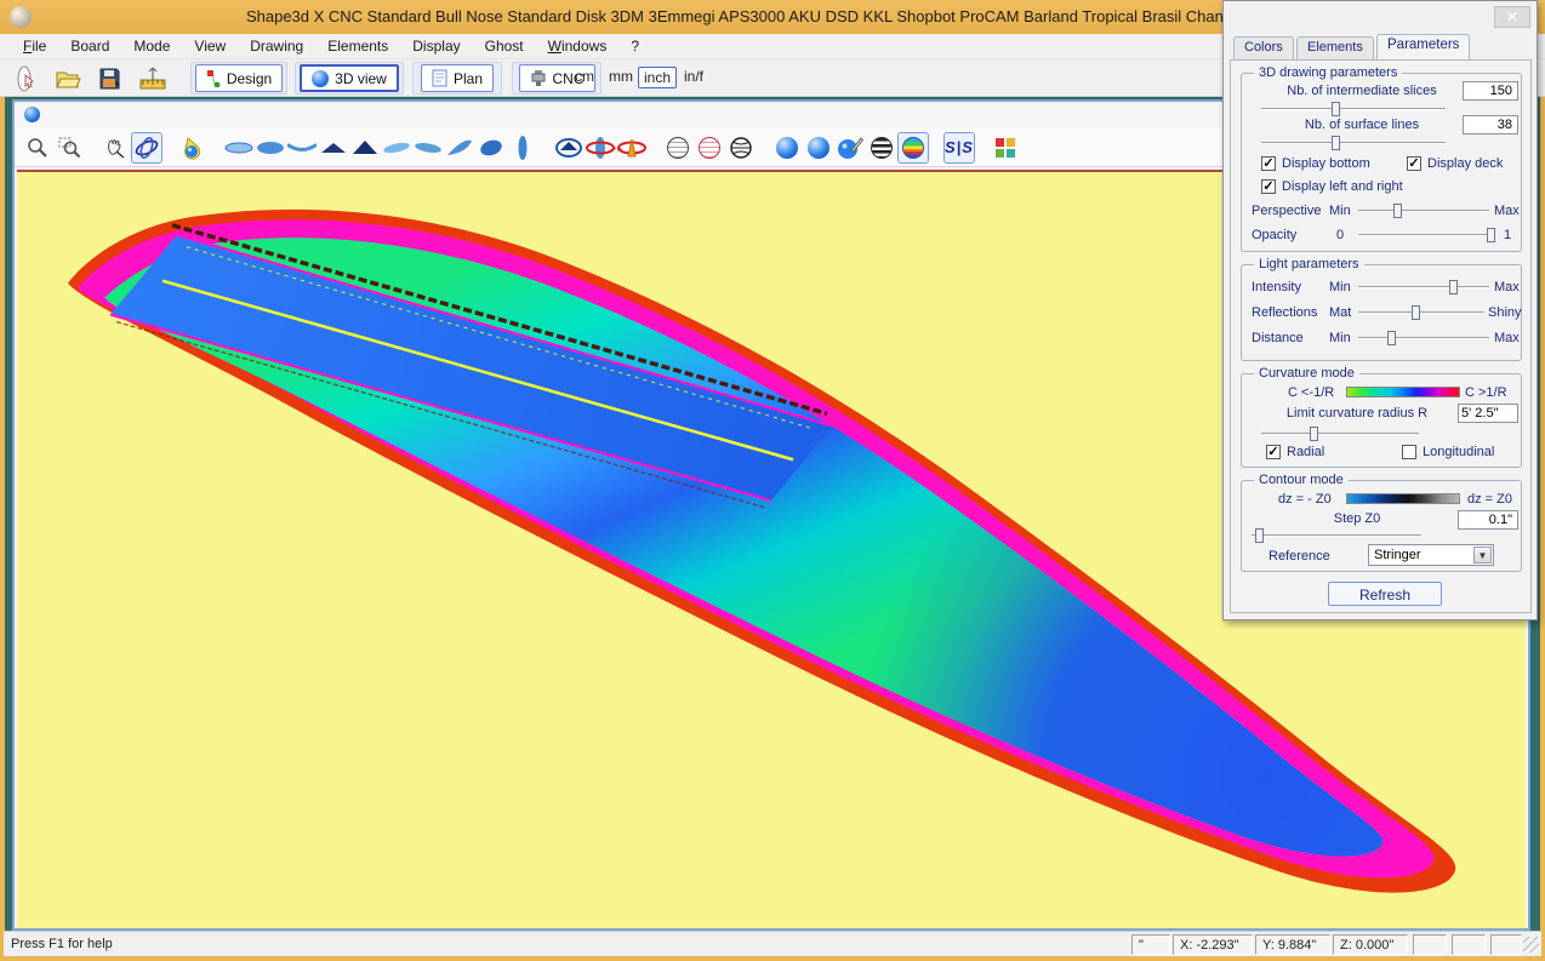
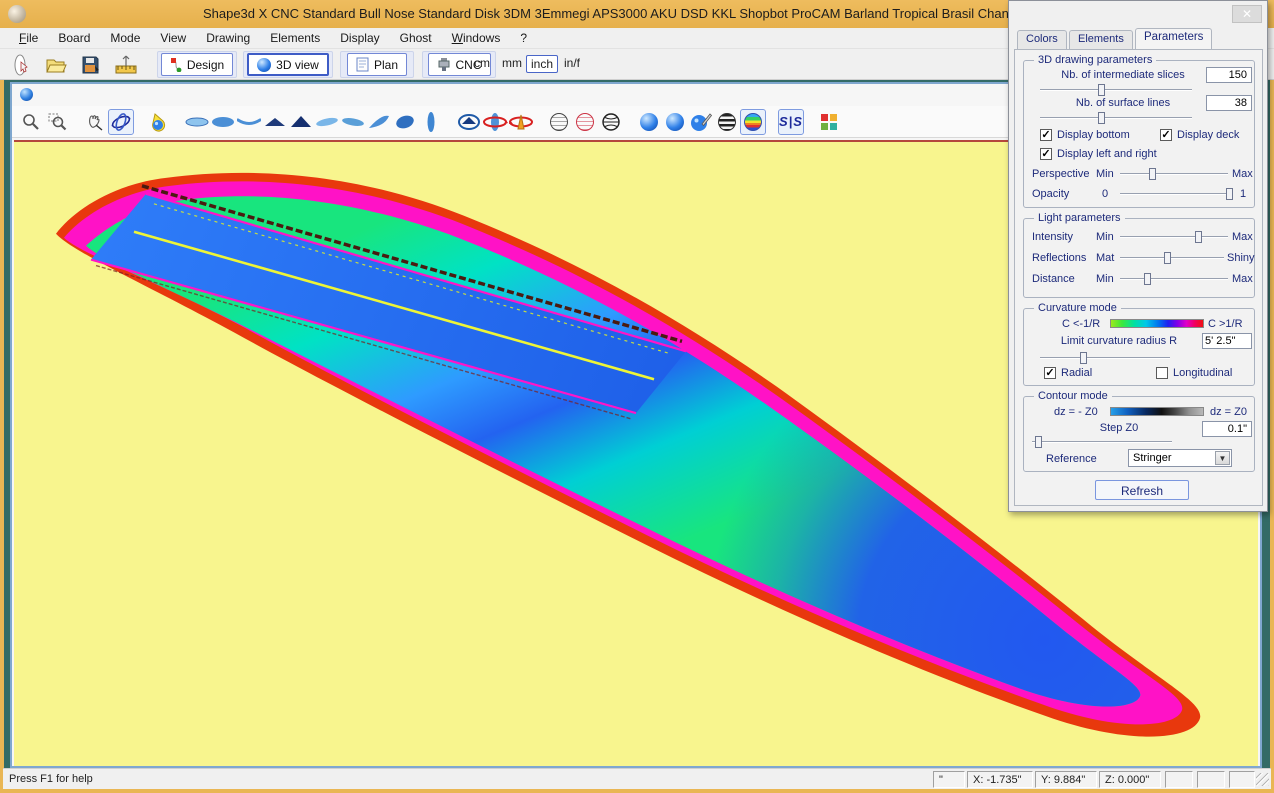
  Shape3d X CNC Standard Bull Nose Standard Disk 3DM 3Emmegi APS3000 AKU DSD KKL Shopbot ProCAM Barland Tropical Brasil Chan
  File
  Board
  Mode
  View
  Drawing
  Elements
  Display
  Ghost
  Windows
  ?
  Design
  3D view
  Plan
  CNC
  cm
  mm
  inch
  in/f
  S|S
  ✕
  Colors
  Elements
  Parameters
  3D drawing parameters
  Nb. of intermediate slices
  150
  Nb. of surface lines
  38
  ✓
  Display bottom
  ✓
  Display deck
  ✓
  Display left and right
  Perspective
  Min
  Max
  Opacity
  0
  1
  Light parameters
  Intensity
  Min
  Max
  Reflections
  Mat
  Shiny
  Distance
  Min
  Max
  Curvature mode
  C <-1/R
  C >1/R
  Limit curvature radius R
  5' 2.5"
  ✓
  Radial
  Longitudinal
  Contour mode
  dz = - Z0
  dz = Z0
  Step Z0
  0.1"
  Reference
  Stringer
  ▼
  Refresh
  Press F1 for help
  "
- X: -2.293"
+ X: -1.735"
  Y: 9.884"
  Z: 0.000"
